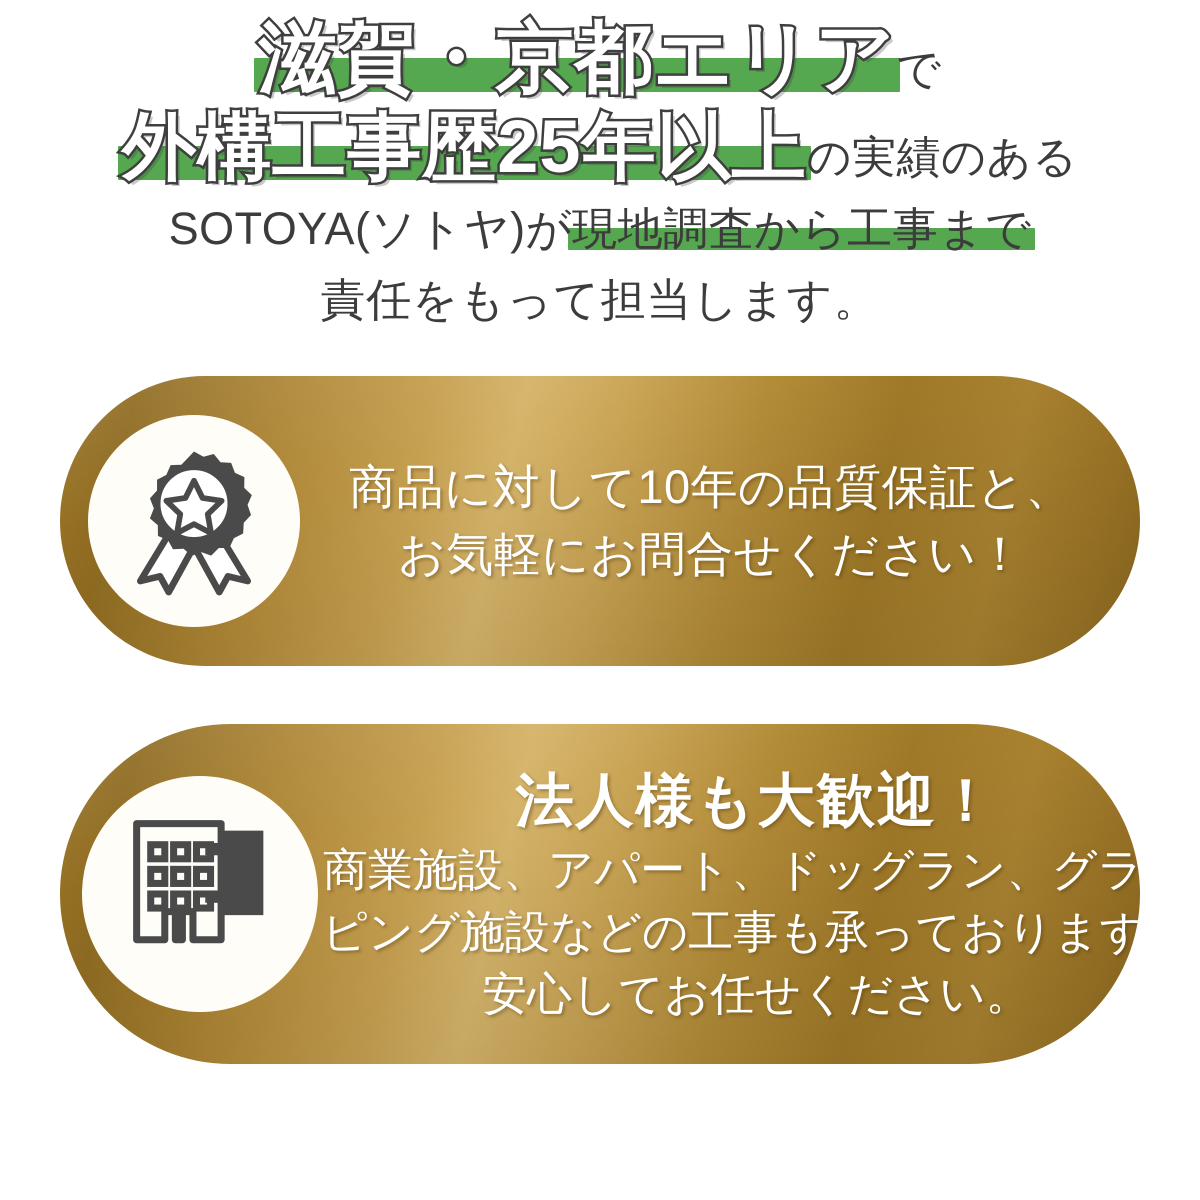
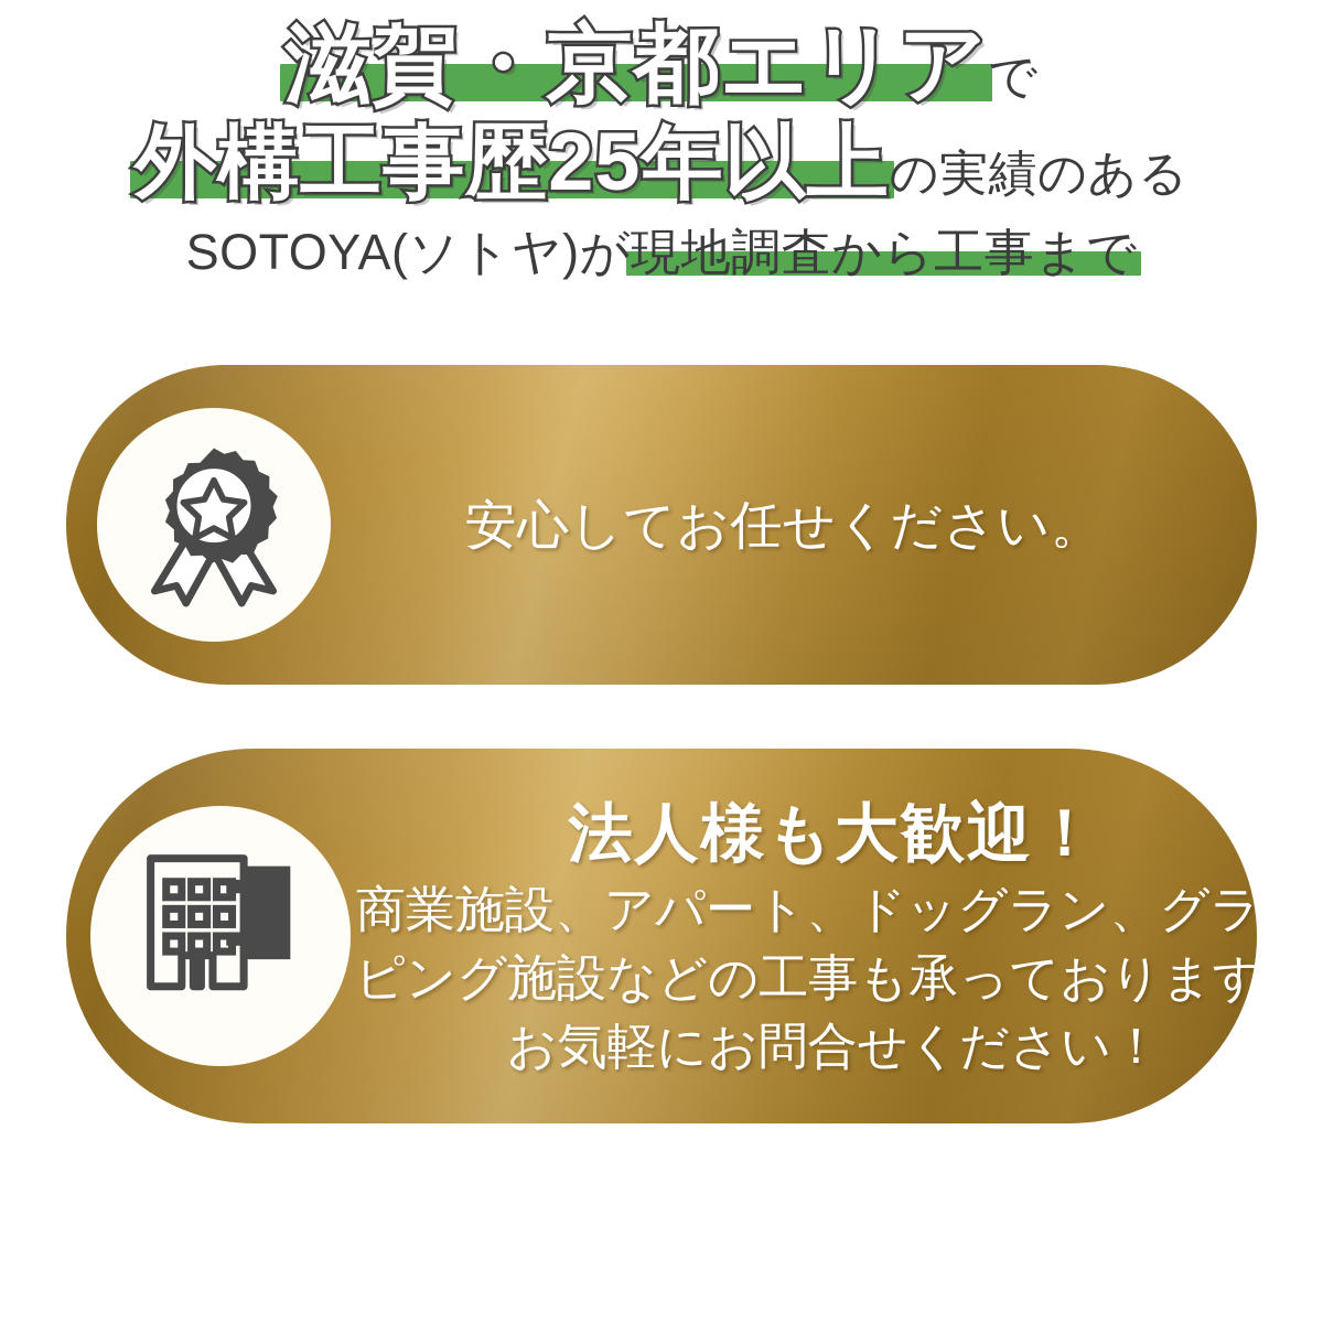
  滋賀・京都エリアで
  外構工事歴25年以上の実績のある
  SOTOYA(ソトヤ)が現地調査から工事まで
- 責任をもって担当します。
- 商品に対して10年の品質保証と、
- お気軽にお問合せください！
+ 安心してお任せください。
  法人様も大歓迎！
  商業施設、アパート、ドッグラン、グラ
  ピング施設などの工事も承っております
- 安心してお任せください。
+ お気軽にお問合せください！
